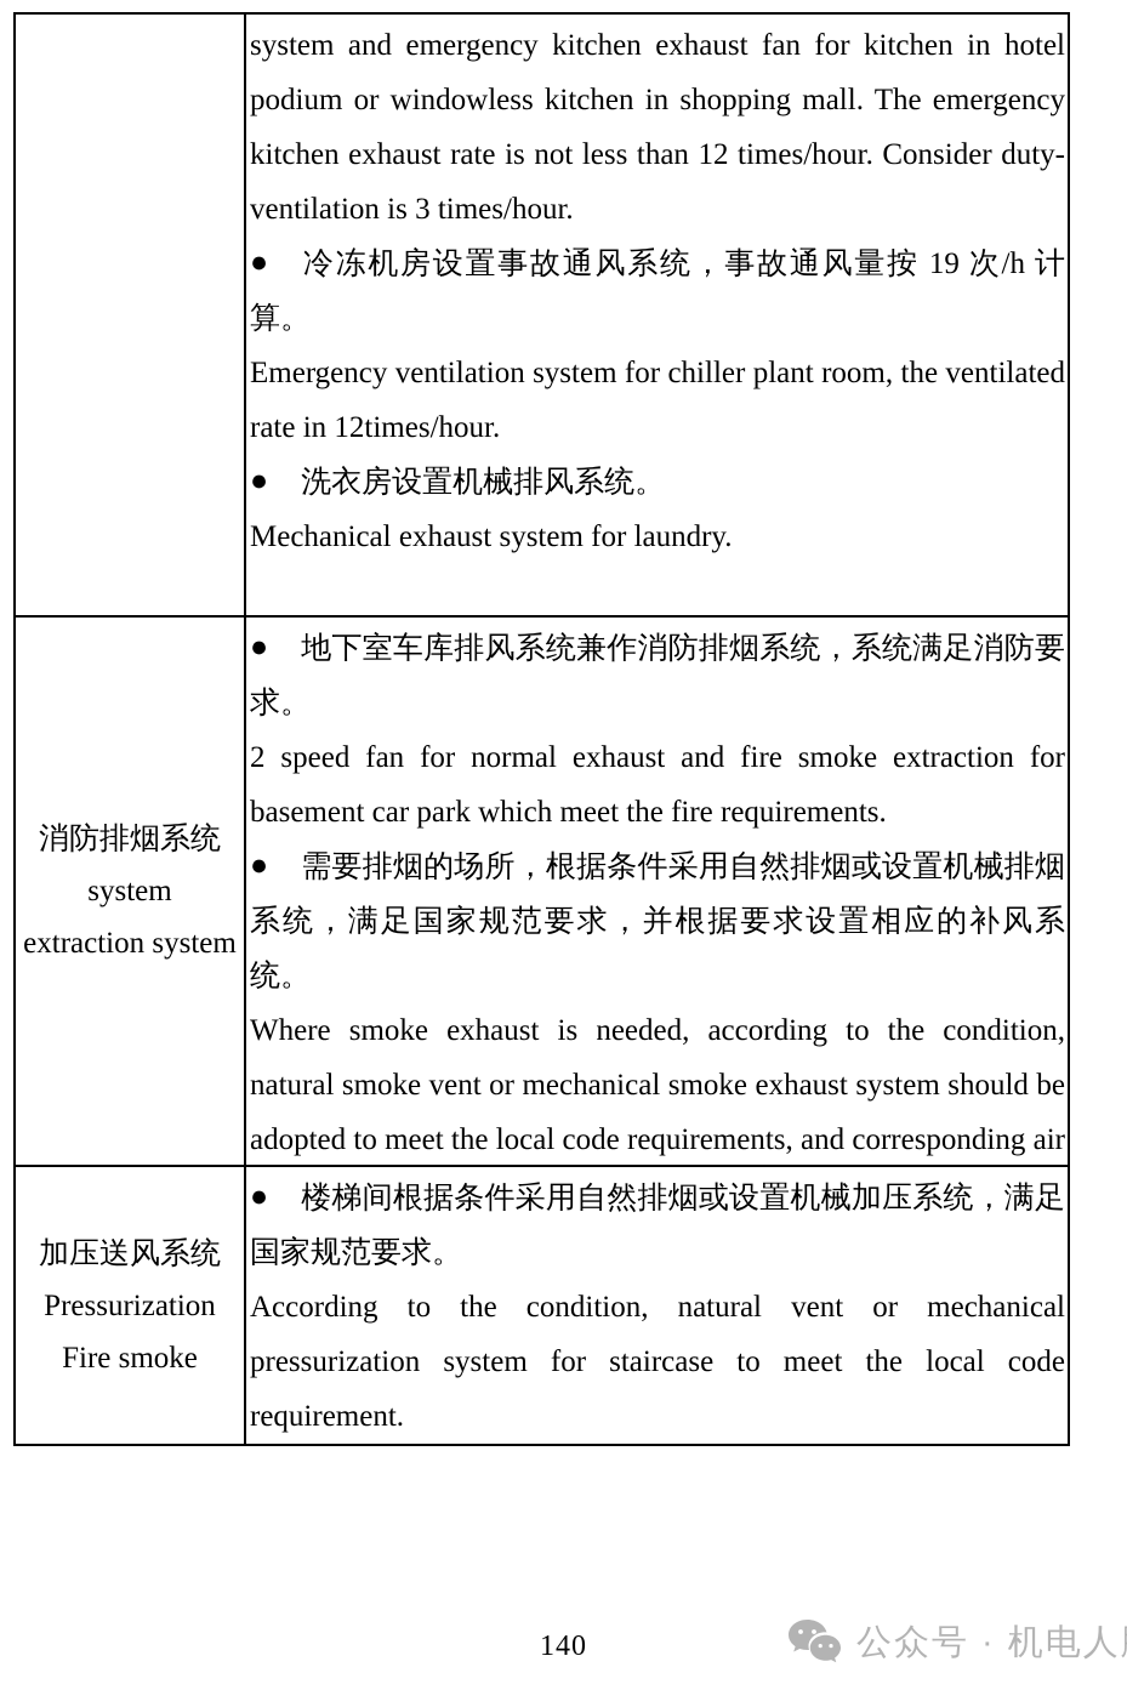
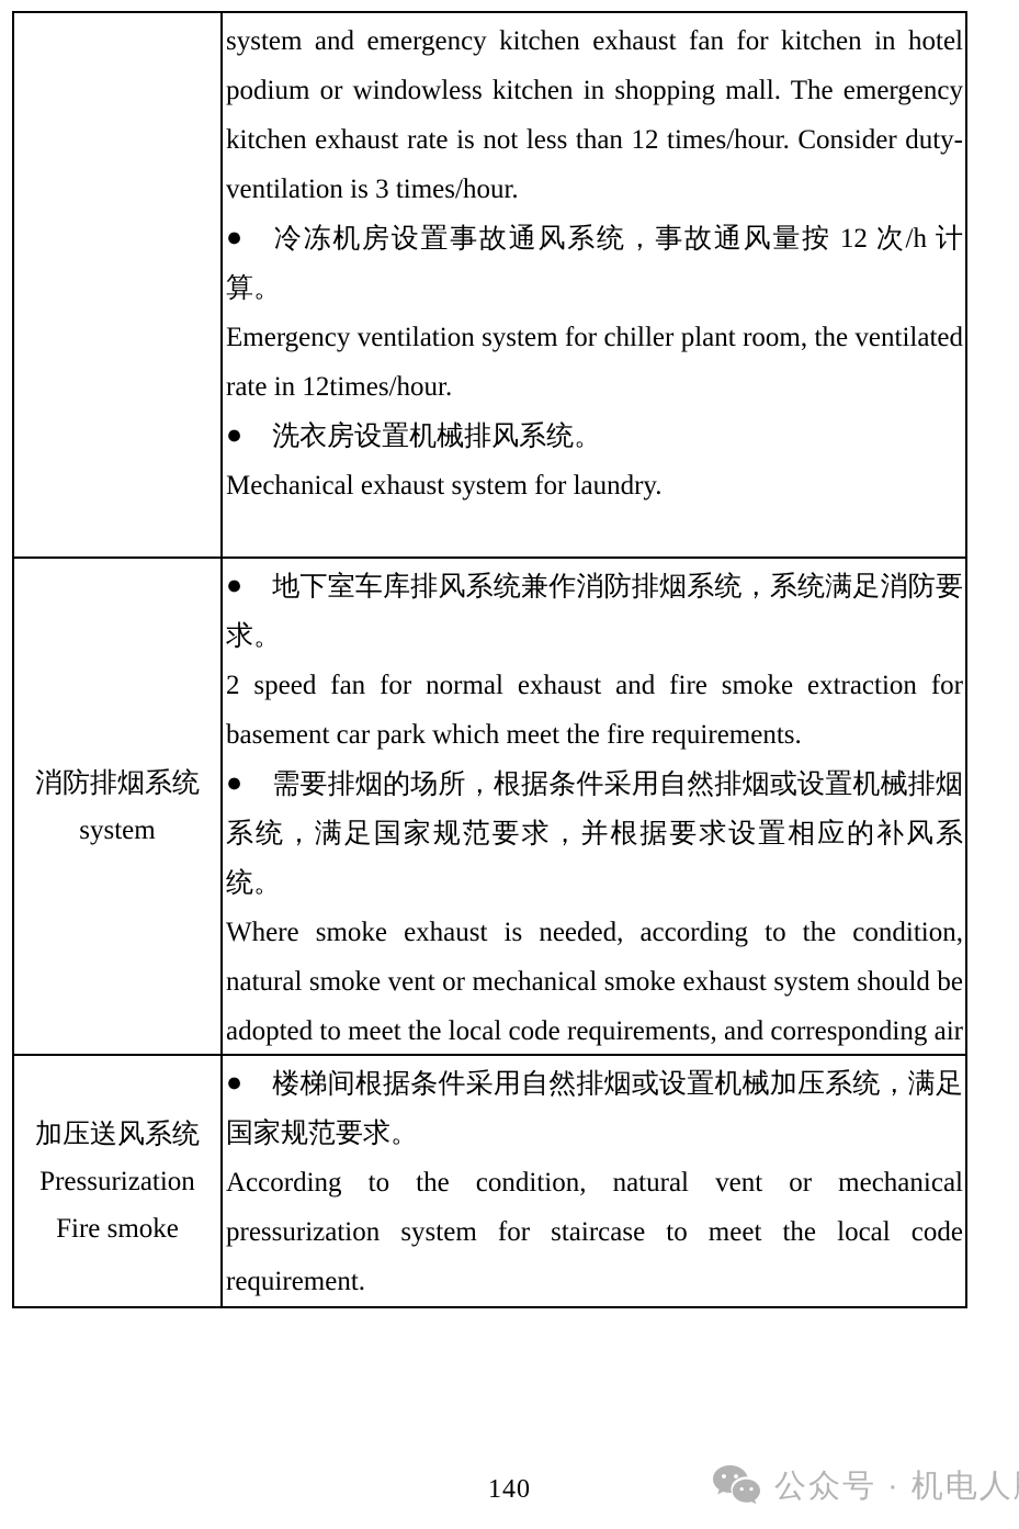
  system and emergency kitchen exhaust fan for kitchen in hotel podium or windowless kitchen in shopping mall. The emergency kitchen exhaust rate is not less than 12 times/hour. Consider duty-ventilation is 3 times/hour.
- ● 冷冻机房设置事故通风系统，事故通风量按 19 次/h 计算。
+ ● 冷冻机房设置事故通风系统，事故通风量按 12 次/h 计算。
  Emergency ventilation system for chiller plant room, the ventilated rate in 12times/hour.
  ● 洗衣房设置机械排风系统。
  Mechanical exhaust system for laundry.
  消防排烟系统
  system
- extraction system
  ● 地下室车库排风系统兼作消防排烟系统，系统满足消防要求。
  2 speed fan for normal exhaust and fire smoke extraction for basement car park which meet the fire requirements.
  ● 需要排烟的场所，根据条件采用自然排烟或设置机械排烟系统，满足国家规范要求，并根据要求设置相应的补风系统。
  Where smoke exhaust is needed, according to the condition, natural smoke vent or mechanical smoke exhaust system should be adopted to meet the local code requirements, and corresponding air
  加压送风系统
  Pressurization
  Fire smoke
  ● 楼梯间根据条件采用自然排烟或设置机械加压系统，满足国家规范要求。
  According to the condition, natural vent or mechanical pressurization system for staircase to meet the local code requirement.
  140
  公众号 · 机电人
